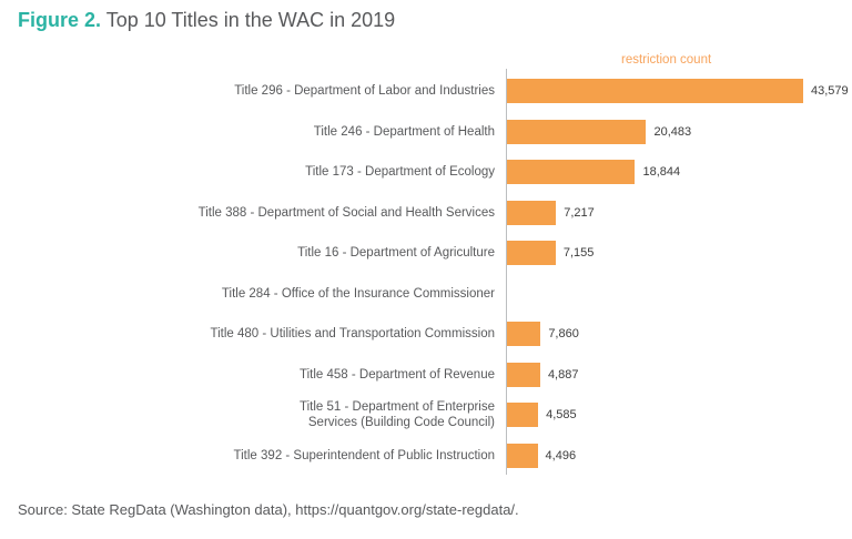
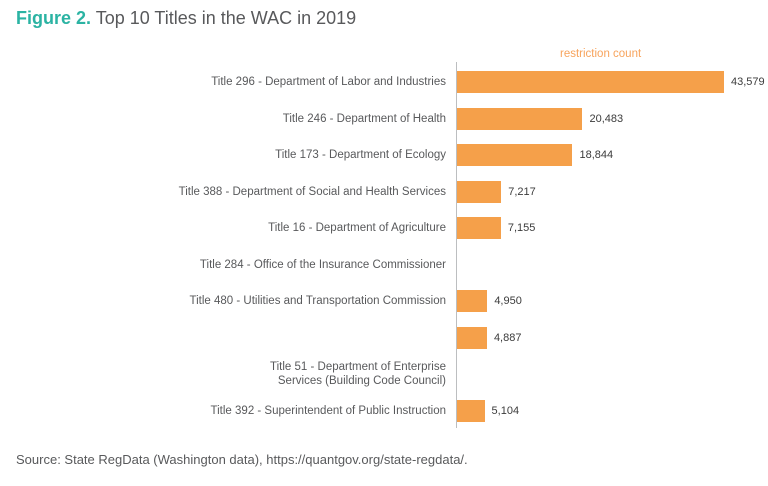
  Figure 2. Top 10 Titles in the WAC in 2019
  restriction count
  Title 296 - Department of Labor and Industries
  43,579
  Title 246 - Department of Health
  20,483
  Title 173 - Department of Ecology
  18,844
  Title 388 - Department of Social and Health Services
  7,217
  Title 16 - Department of Agriculture
  7,155
  Title 284 - Office of the Insurance Commissioner
  Title 480 - Utilities and Transportation Commission
- 7,860
+ 4,950
- Title 458 - Department of Revenue
  4,887
  Title 51 - Department of Enterprise
  Services (Building Code Council)
- 4,585
  Title 392 - Superintendent of Public Instruction
- 4,496
+ 5,104
  Source: State RegData (Washington data), https://quantgov.org/state-regdata/.
